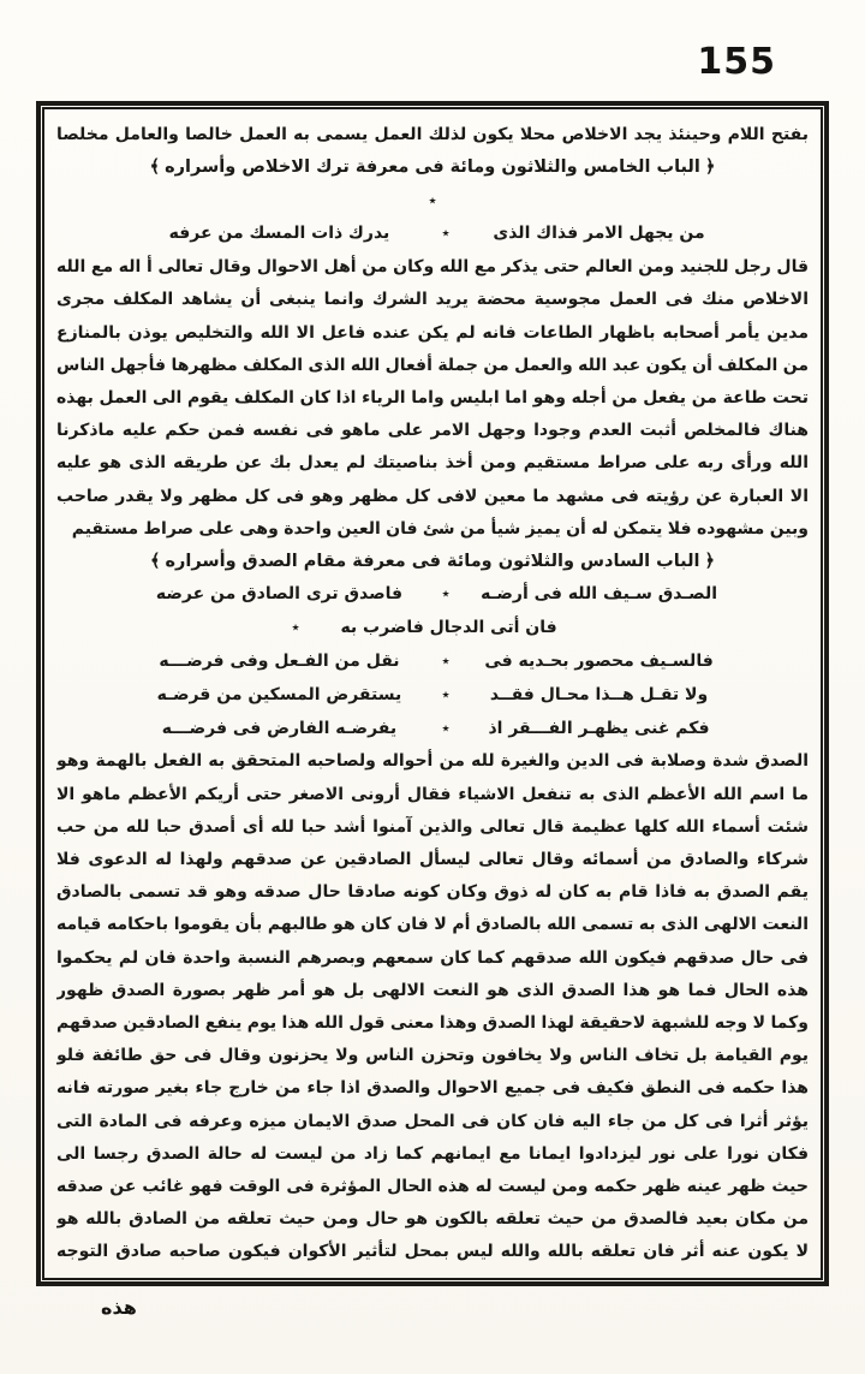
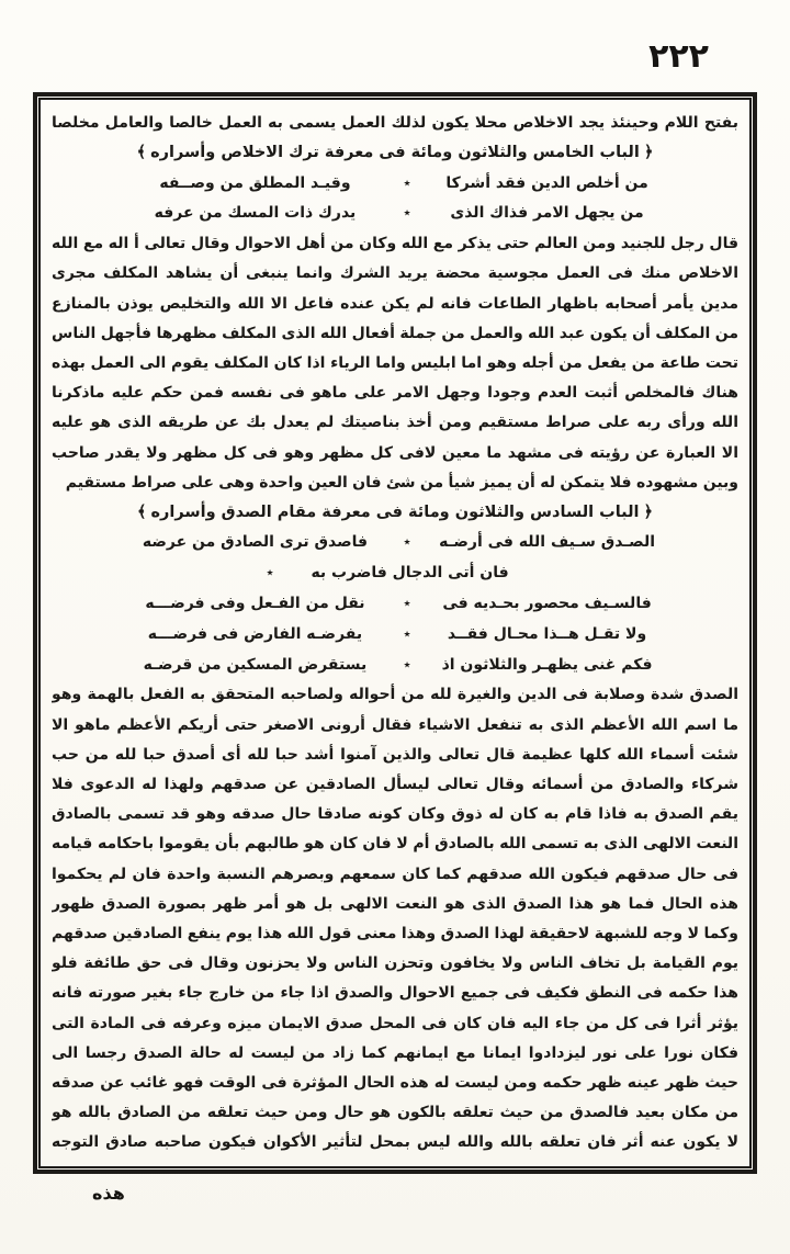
- 155
+ ٢٢٢
  بفتح اللام وحينئذ يجد الاخلاص محلا يكون لذلك العمل يسمى به العمل خالصا والعامل مخلصا
  ﴿الباب الخامس والثلاثون ومائة فى معرفة ترك الاخلاص وأسراره﴾
+ من أخلص الدين فقد أشركا
  ٭
+ وقيـد المطلق من وصــفه
  من يجهل الامر فذاك الذى
  ٭
  يدرك ذات المسك من عرفه
  قال رجل للجنيد ومن العالم حتى يذكر مع الله وكان من أهل الاحوال وقال تعالى أ اله مع الله
  الاخلاص منك فى العمل مجوسية محضة يريد الشرك وانما ينبغى أن يشاهد المكلف مجرى
  مدين يأمر أصحابه باظهار الطاعات فانه لم يكن عنده فاعل الا الله والتخليص يوذن بالمنازع
  من المكلف أن يكون عبد الله والعمل من جملة أفعال الله الذى المكلف مظهرها فأجهل الناس
  تحت طاعة من يفعل من أجله وهو اما ابليس واما الرياء اذا كان المكلف يقوم الى العمل بهذه
  هناك فالمخلص أثبت العدم وجودا وجهل الامر على ماهو فى نفسه فمن حكم عليه ماذكرنا
  الله ورأى ربه على صراط مستقيم ومن أخذ بناصيتك لم يعدل بك عن طريقه الذى هو عليه
  الا العبارة عن رؤيته فى مشهد ما معين لافى كل مظهر وهو فى كل مظهر ولا يقدر صاحب
  وبين مشهوده فلا يتمكن له أن يميز شيأ من شئ فان العين واحدة وهى على صراط مستقيم
  ﴿الباب السادس والثلاثون ومائة فى معرفة مقام الصدق وأسراره﴾
  الصـدق سـيف الله فى أرضـه
  ٭
  فاصدق ترى الصادق من عرضه
  فان أتى الدجال فاضرب به
  ٭
  فالسـيف محصور بحـديه فى
  ٭
  نقل من الفـعل وفى فرضـــه
  ولا تقـل هــذا محـال فقــد
  ٭
- يستقرض المسكين من قرضـه
+ يفرضـه الفارض فى فرضـــه
- فكم غنى يظهـر الفـــقر اذ
+ فكم غنى يظهـر والثلاثون اذ
  ٭
- يفرضـه الفارض فى فرضـــه
+ يستقرض المسكين من قرضـه
  الصدق شدة وصلابة فى الدين والغيرة لله من أحواله ولصاحبه المتحقق به الفعل بالهمة وهو
  ما اسم الله الأعظم الذى به تنفعل الاشياء فقال أرونى الاصغر حتى أريكم الأعظم ماهو الا
  شئت أسماء الله كلها عظيمة قال تعالى والذين آمنوا أشد حبا لله أى أصدق حبا لله من حب
  شركاء والصادق من أسمائه وقال تعالى ليسأل الصادقين عن صدقهم ولهذا له الدعوى فلا
  يقم الصدق به فاذا قام به كان له ذوق وكان كونه صادقا حال صدقه وهو قد تسمى بالصادق
  النعت الالهى الذى به تسمى الله بالصادق أم لا فان كان هو طالبهم بأن يقوموا باحكامه قيامه
  فى حال صدقهم فيكون الله صدقهم كما كان سمعهم وبصرهم النسبة واحدة فان لم يحكموا
  هذه الحال فما هو هذا الصدق الذى هو النعت الالهى بل هو أمر ظهر بصورة الصدق ظهور
  وكما لا وجه للشبهة لاحقيقة لهذا الصدق وهذا معنى قول الله هذا يوم ينفع الصادقين صدقهم
  يوم القيامة بل تخاف الناس ولا يخافون وتحزن الناس ولا يحزنون وقال فى حق طائفة فلو
  هذا حكمه فى النطق فكيف فى جميع الاحوال والصدق اذا جاء من خارج جاء بغير صورته فانه
  يؤثر أثرا فى كل من جاء اليه فان كان فى المحل صدق الايمان ميزه وعرفه فى المادة التى
  فكان نورا على نور ليزدادوا ايمانا مع ايمانهم كما زاد من ليست له حالة الصدق رجسا الى
  حيث ظهر عينه ظهر حكمه ومن ليست له هذه الحال المؤثرة فى الوقت فهو غائب عن صدقه
  من مكان بعيد فالصدق من حيث تعلقه بالكون هو حال ومن حيث تعلقه من الصادق بالله هو
  لا يكون عنه أثر فان تعلقه بالله والله ليس بمحل لتأثير الأكوان فيكون صاحبه صادق التوجه
  هذه
